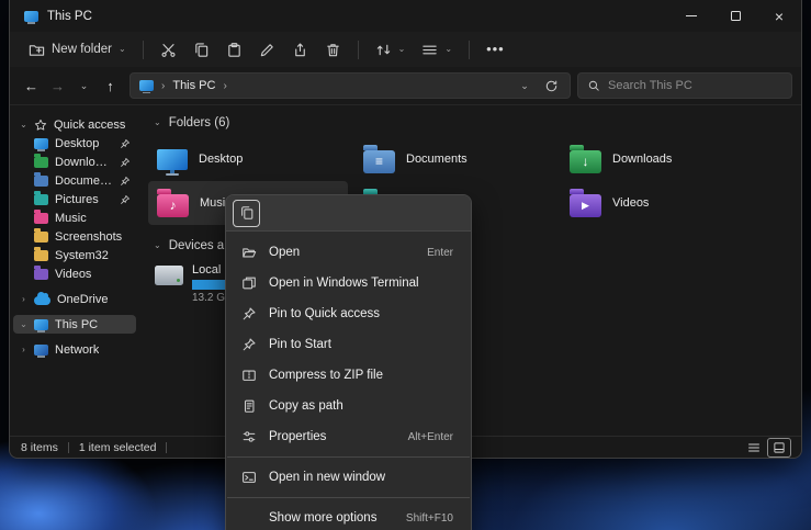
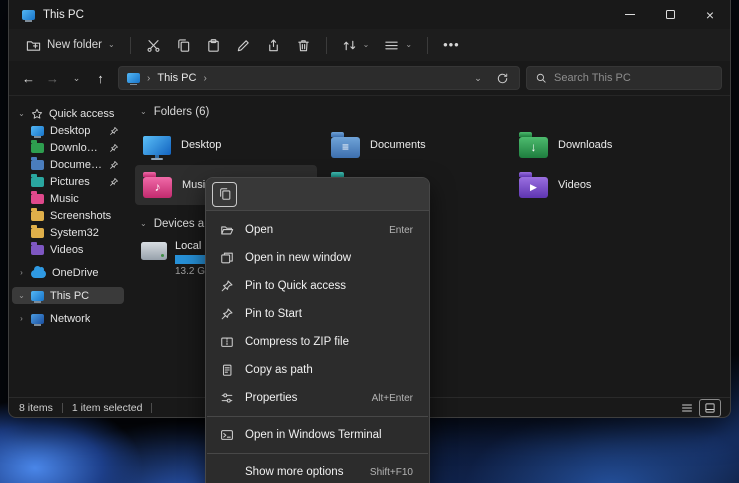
  This PC
  ×
  New folder
  ⌄
  ⌄
  ⌄
  •••
  ←
  →
  ⌄
  ↑
  ›
  This PC
  ›
  ⌄
  Search This PC
  ⌄
  Quick access
  Desktop
  Downloads
  Documents
  Pictures
  Music
  Screenshots
  System32
  Videos
  ›
  OneDrive
  ⌄
  This PC
  ›
  Network
  ⌄
  Folders (6)
  Desktop
  ≡
  Documents
  ↓
  Downloads
  ♪
  Musi
  ▶
  Videos
  ⌄
  8 items
  1 item selected
  Open
  Enter
- Open in Windows Terminal
+ Open in new window
  Pin to Quick access
  Pin to Start
  Compress to ZIP file
  Copy as path
  Properties
  Alt+Enter
- Open in new window
+ Open in Windows Terminal
  Show more options
  Shift+F10
